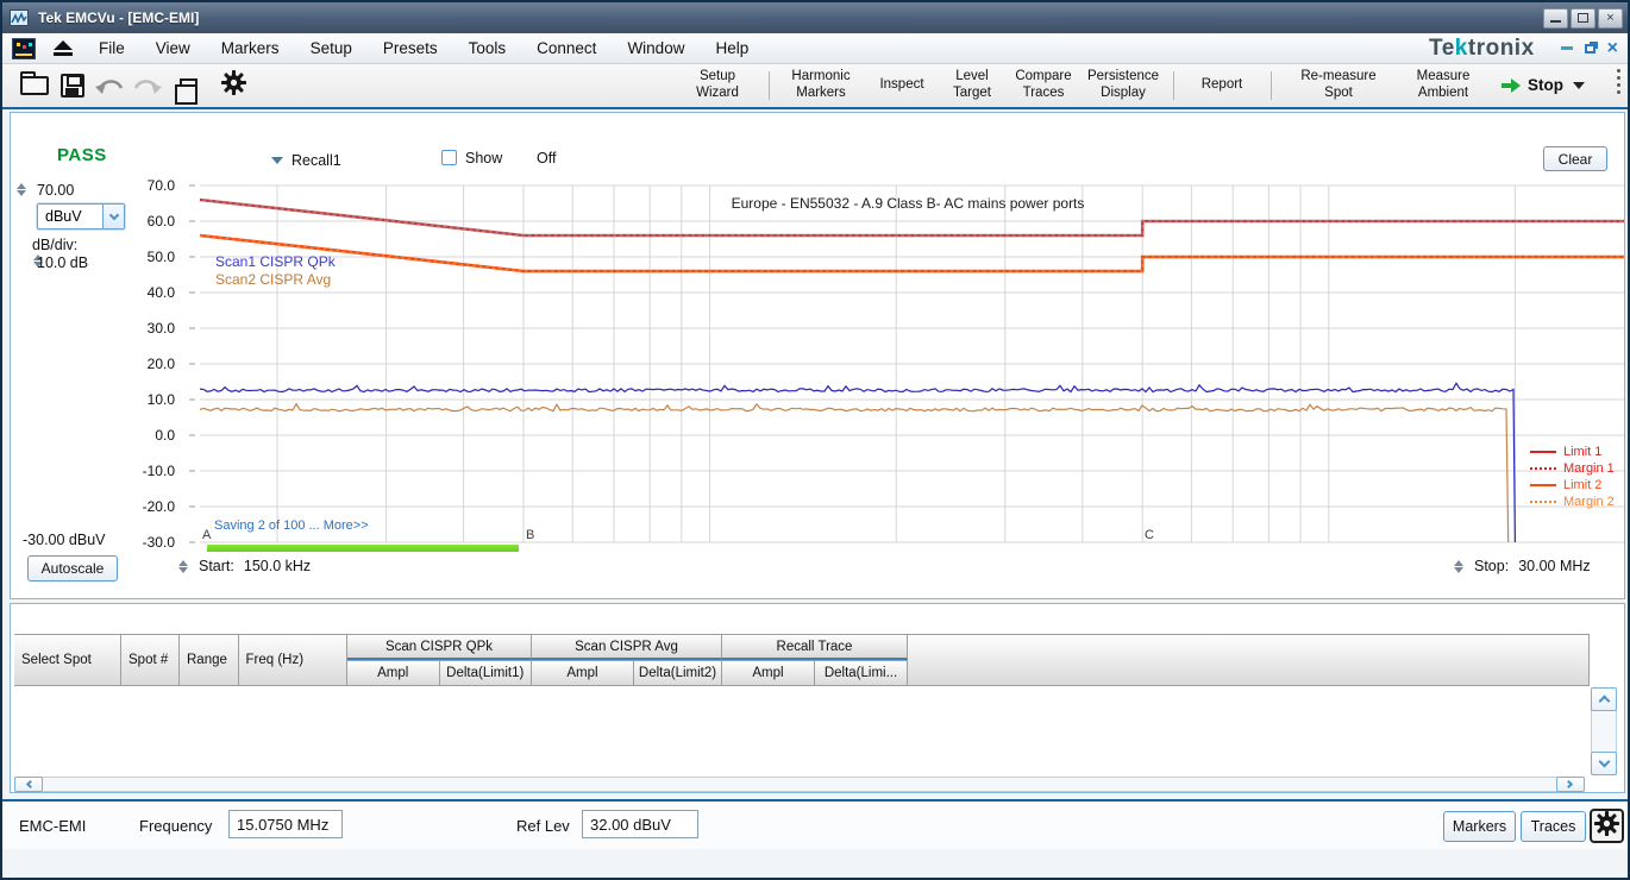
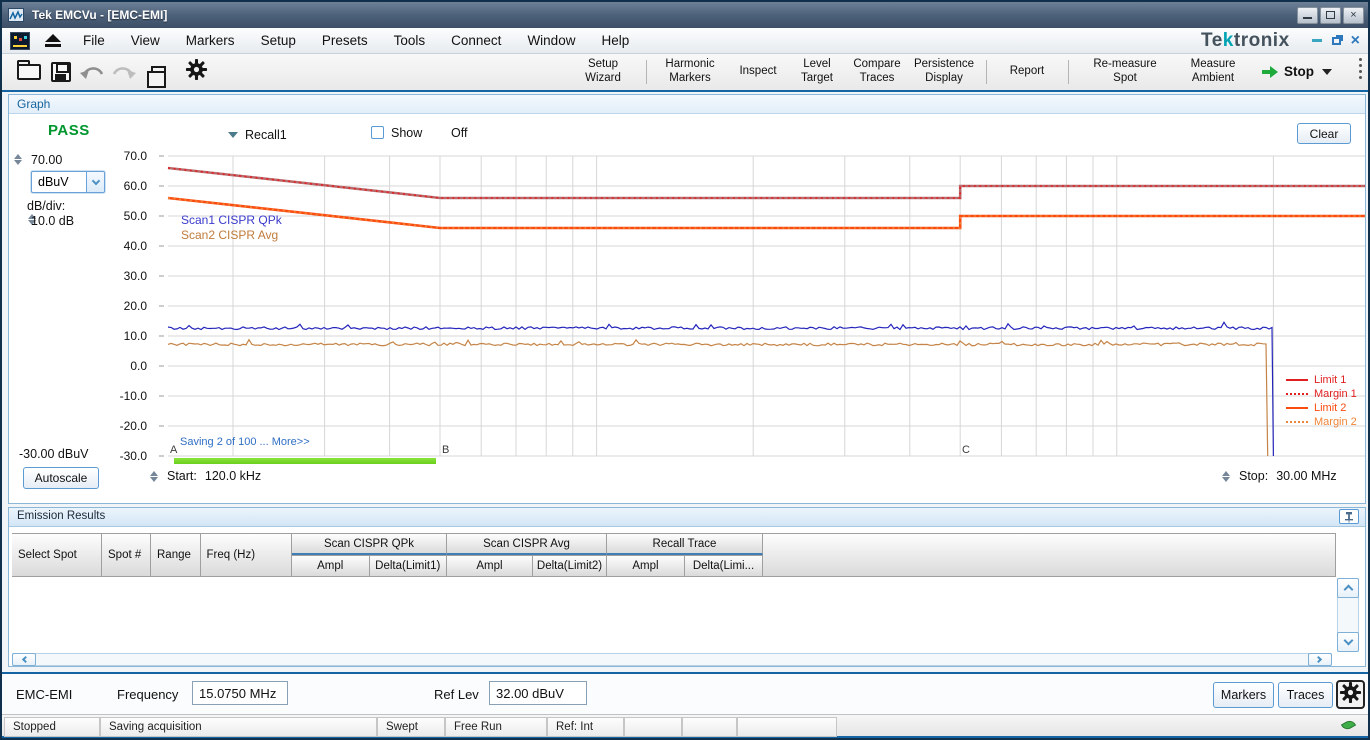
  Tek EMCVu - [EMC-EMI]
  ×
  File
  View
  Markers
  Setup
  Presets
  Tools
  Connect
  Window
  Help
  Tektronix
  ×
  Setup
  Wizard
  Harmonic
  Markers
  Inspect
  Level
  Target
  Compare
  Traces
  Persistence
  Display
  Report
  Re-measure
  Spot
  Measure
  Ambient
  Stop
+ Graph
  PASS
  Recall1
  Show
  Off
  Clear
  70.00
  dBuV
  dB/div:
  10.0 dB
  -30.00 dBuV
  70.0
  60.0
  50.0
  40.0
  30.0
  20.0
  10.0
  0.0
  -10.0
  -20.0
  -30.0
- Europe - EN55032 - A.9 Class B- AC mains power ports
  Scan1 CISPR QPk
  Scan2 CISPR Avg
  Saving 2 of 100 ... More>>
  A
  B
  C
  Limit 1
  Margin 1
  Limit 2
  Margin 2
  Autoscale
  Start:
- 150.0 kHz
+ 120.0 kHz
  Stop:
  30.00 MHz
+ Emission Results
  Select Spot
  Spot #
  Range
  Freq (Hz)
  Scan CISPR QPk
  Ampl
  Delta(Limit1)
  Scan CISPR Avg
  Ampl
  Delta(Limit2)
  Recall Trace
  Ampl
  Delta(Limi...
  EMC-EMI
  Frequency
  15.0750 MHz
  Ref Lev
  32.00 dBuV
  Markers
  Traces
+ Stopped
+ Saving acquisition
+ Swept
+ Free Run
+ Ref: Int
